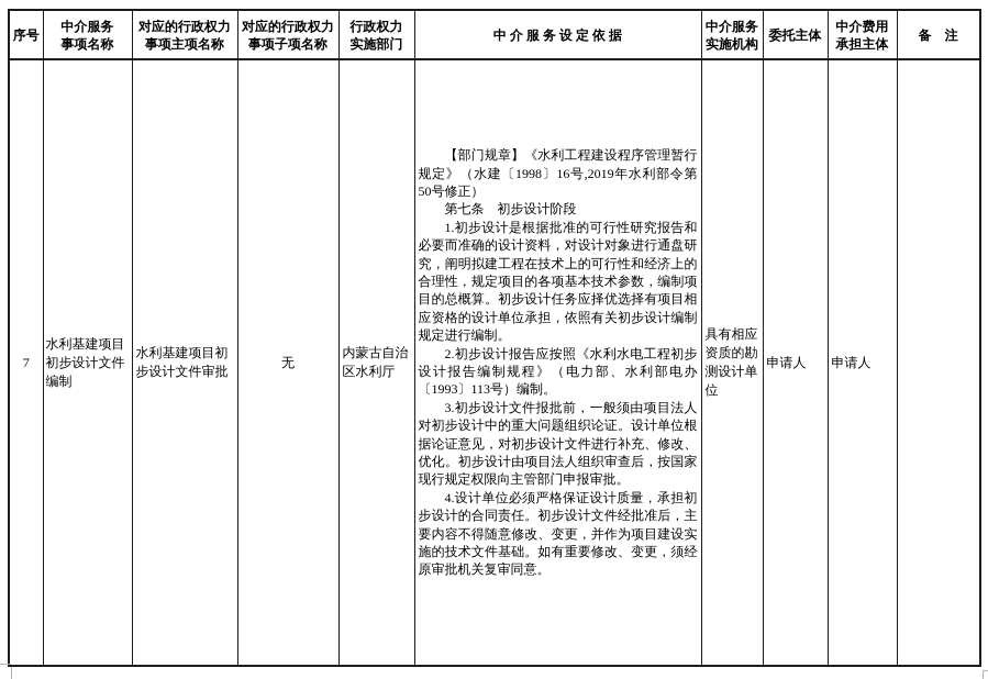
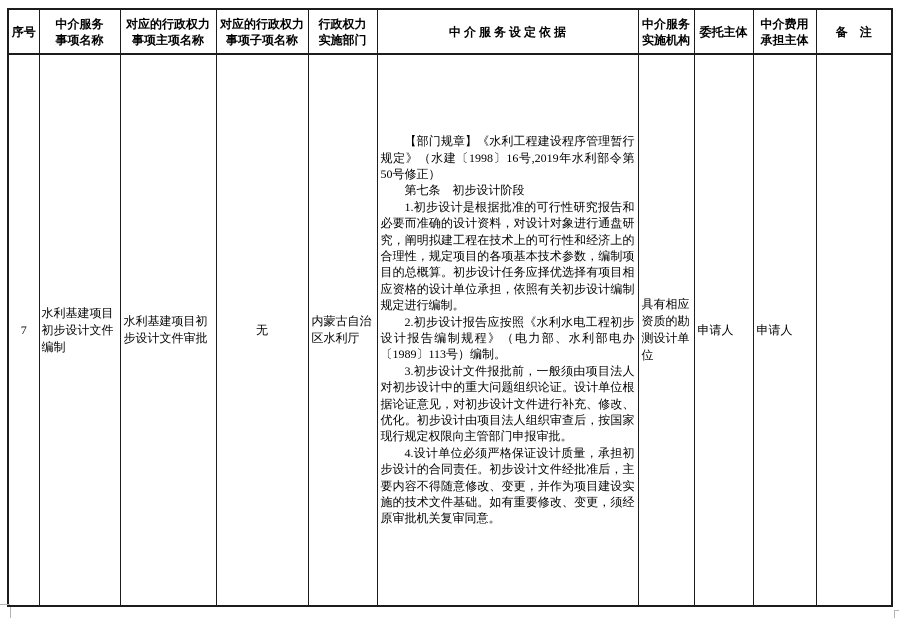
  序号	中介服务 事项名称	对应的行政权力 事项主项名称	对应的行政权力 事项子项名称	行政权力 实施部门	中 介 服 务 设 定 依 据	中介服务 实施机构	委托主体	中介费用 承担主体	备 注
- 7	水利基建项目初步设计文件编制	水利基建项目初步设计文件审批	无	内蒙古自治区水利厅	【部门规章】《水利工程建设程序管理暂行规定》（水建〔1998〕16号,2019年水利部令第50号修正）第七条 初步设计阶段1.初步设计是根据批准的可行性研究报告和必要而准确的设计资料，对设计对象进行通盘研究，阐明拟建工程在技术上的可行性和经济上的合理性，规定项目的各项基本技术参数，编制项目的总概算。初步设计任务应择优选择有项目相应资格的设计单位承担，依照有关初步设计编制规定进行编制。2.初步设计报告应按照《水利水电工程初步设计报告编制规程》（电力部、水利部电办〔1993〕113号）编制。3.初步设计文件报批前，一般须由项目法人对初步设计中的重大问题组织论证。设计单位根据论证意见，对初步设计文件进行补充、修改、优化。初步设计由项目法人组织审查后，按国家现行规定权限向主管部门申报审批。4.设计单位必须严格保证设计质量，承担初步设计的合同责任。初步设计文件经批准后，主要内容不得随意修改、变更，并作为项目建设实施的技术文件基础。如有重要修改、变更，须经原审批机关复审同意。	具有相应资质的勘测设计单位	申请人	申请人
+ 7	水利基建项目初步设计文件编制	水利基建项目初步设计文件审批	无	内蒙古自治区水利厅	【部门规章】《水利工程建设程序管理暂行规定》（水建〔1998〕16号,2019年水利部令第50号修正）第七条 初步设计阶段1.初步设计是根据批准的可行性研究报告和必要而准确的设计资料，对设计对象进行通盘研究，阐明拟建工程在技术上的可行性和经济上的合理性，规定项目的各项基本技术参数，编制项目的总概算。初步设计任务应择优选择有项目相应资格的设计单位承担，依照有关初步设计编制规定进行编制。2.初步设计报告应按照《水利水电工程初步设计报告编制规程》（电力部、水利部电办〔1989〕113号）编制。3.初步设计文件报批前，一般须由项目法人对初步设计中的重大问题组织论证。设计单位根据论证意见，对初步设计文件进行补充、修改、优化。初步设计由项目法人组织审查后，按国家现行规定权限向主管部门申报审批。4.设计单位必须严格保证设计质量，承担初步设计的合同责任。初步设计文件经批准后，主要内容不得随意修改、变更，并作为项目建设实施的技术文件基础。如有重要修改、变更，须经原审批机关复审同意。	具有相应资质的勘测设计单位	申请人	申请人
